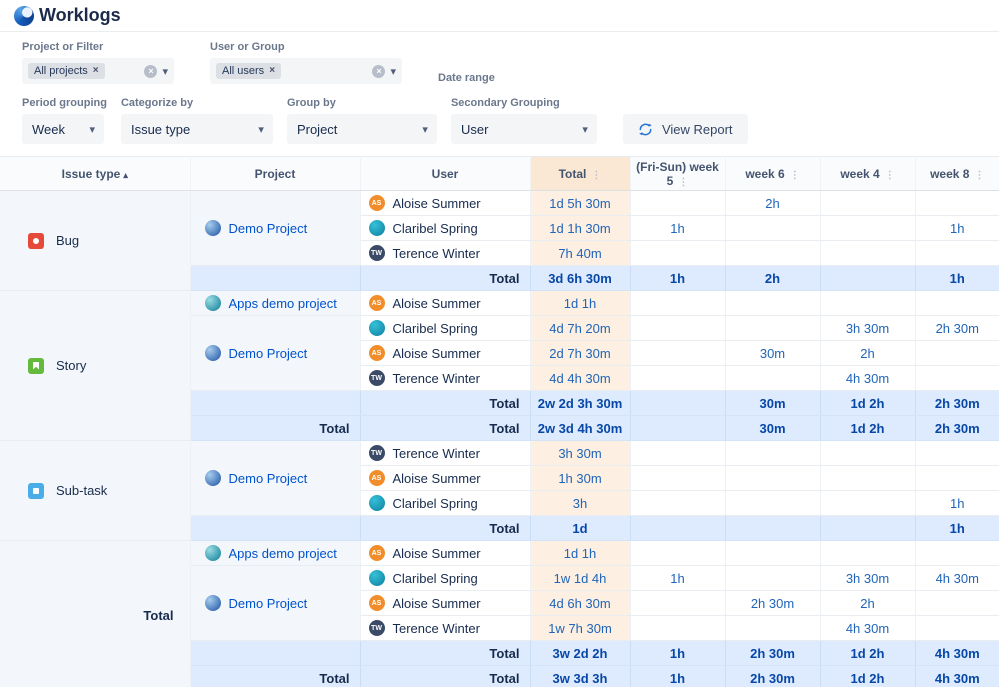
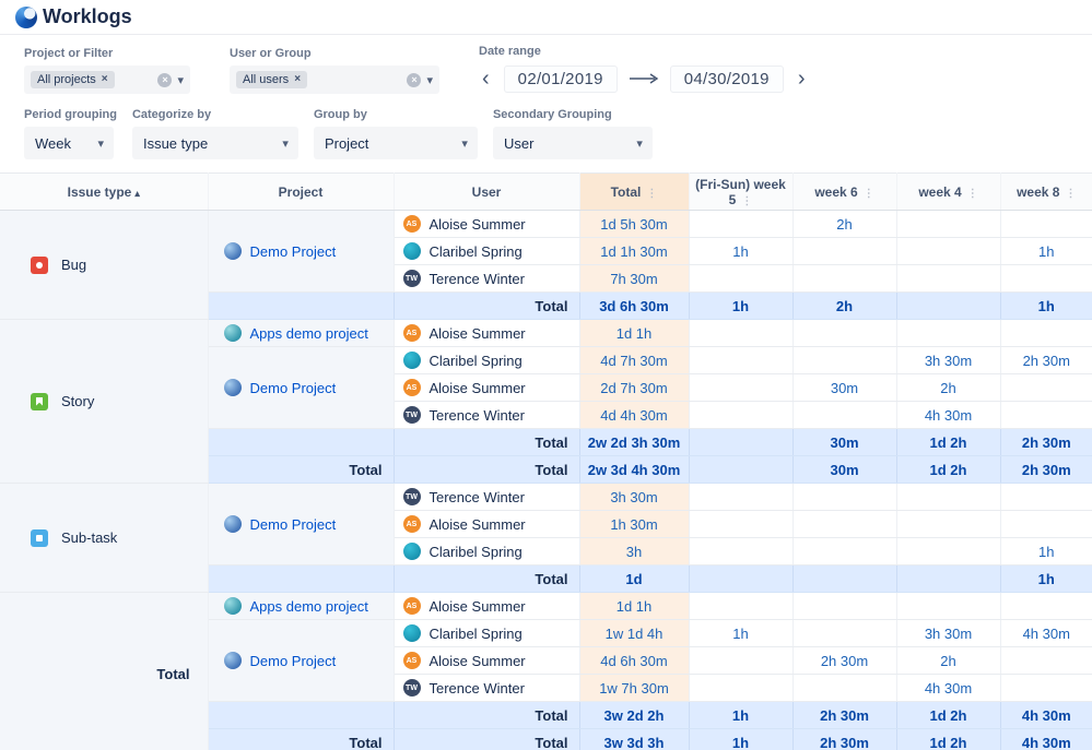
  Worklogs
  Project or Filter
  All projects
  ×
  ×
  ▾
  User or Group
  All users
  ×
  ×
  ▾
  Date range
+ ‹
+ 02/01/2019
+ 04/30/2019
+ ›
  Period grouping
  Week
  ▾
  Categorize by
  Issue type
  ▾
  Group by
  Project
  ▾
  Secondary Grouping
  User
  ▾
- View Report
  Issue type ▴	Project	User	Total ⋮	(Fri-Sun) week 5 ⋮	week 6 ⋮	week 4 ⋮	week 8 ⋮
  Bug	Demo Project	Aloise Summer	1d 5h 30m		2h
  Claribel Spring	1d 1h 30m	1h			1h
- Terence Winter	7h 40m
+ Terence Winter	7h 30m
  	Total	3d 6h 30m	1h	2h		1h
  Story	Apps demo project	Aloise Summer	1d 1h
- Demo Project	Claribel Spring	4d 7h 20m			3h 30m	2h 30m
+ Demo Project	Claribel Spring	4d 7h 30m			3h 30m	2h 30m
  Aloise Summer	2d 7h 30m		30m	2h
  Terence Winter	4d 4h 30m			4h 30m
  	Total	2w 2d 3h 30m		30m	1d 2h	2h 30m
  Total	Total	2w 3d 4h 30m		30m	1d 2h	2h 30m
  Sub-task	Demo Project	Terence Winter	3h 30m
  Aloise Summer	1h 30m
  Claribel Spring	3h				1h
  	Total	1d				1h
  Total	Apps demo project	Aloise Summer	1d 1h
  Demo Project	Claribel Spring	1w 1d 4h	1h		3h 30m	4h 30m
  Aloise Summer	4d 6h 30m		2h 30m	2h
  Terence Winter	1w 7h 30m			4h 30m
  	Total	3w 2d 2h	1h	2h 30m	1d 2h	4h 30m
  Total	Total	3w 3d 3h	1h	2h 30m	1d 2h	4h 30m
